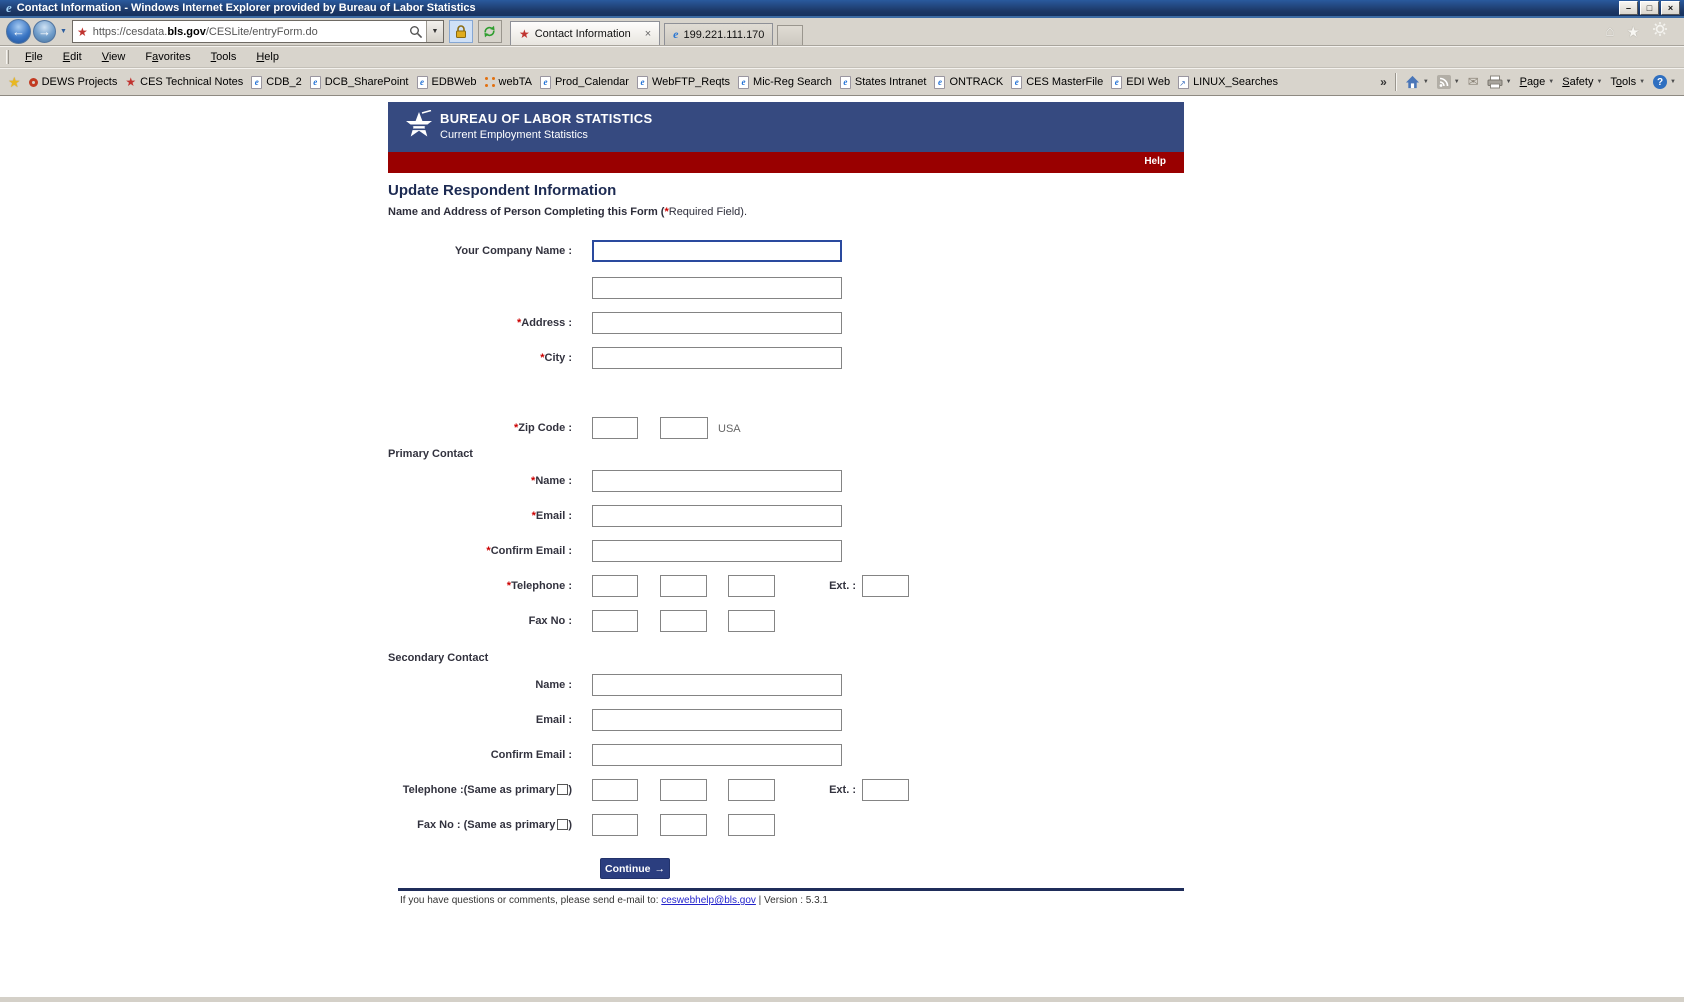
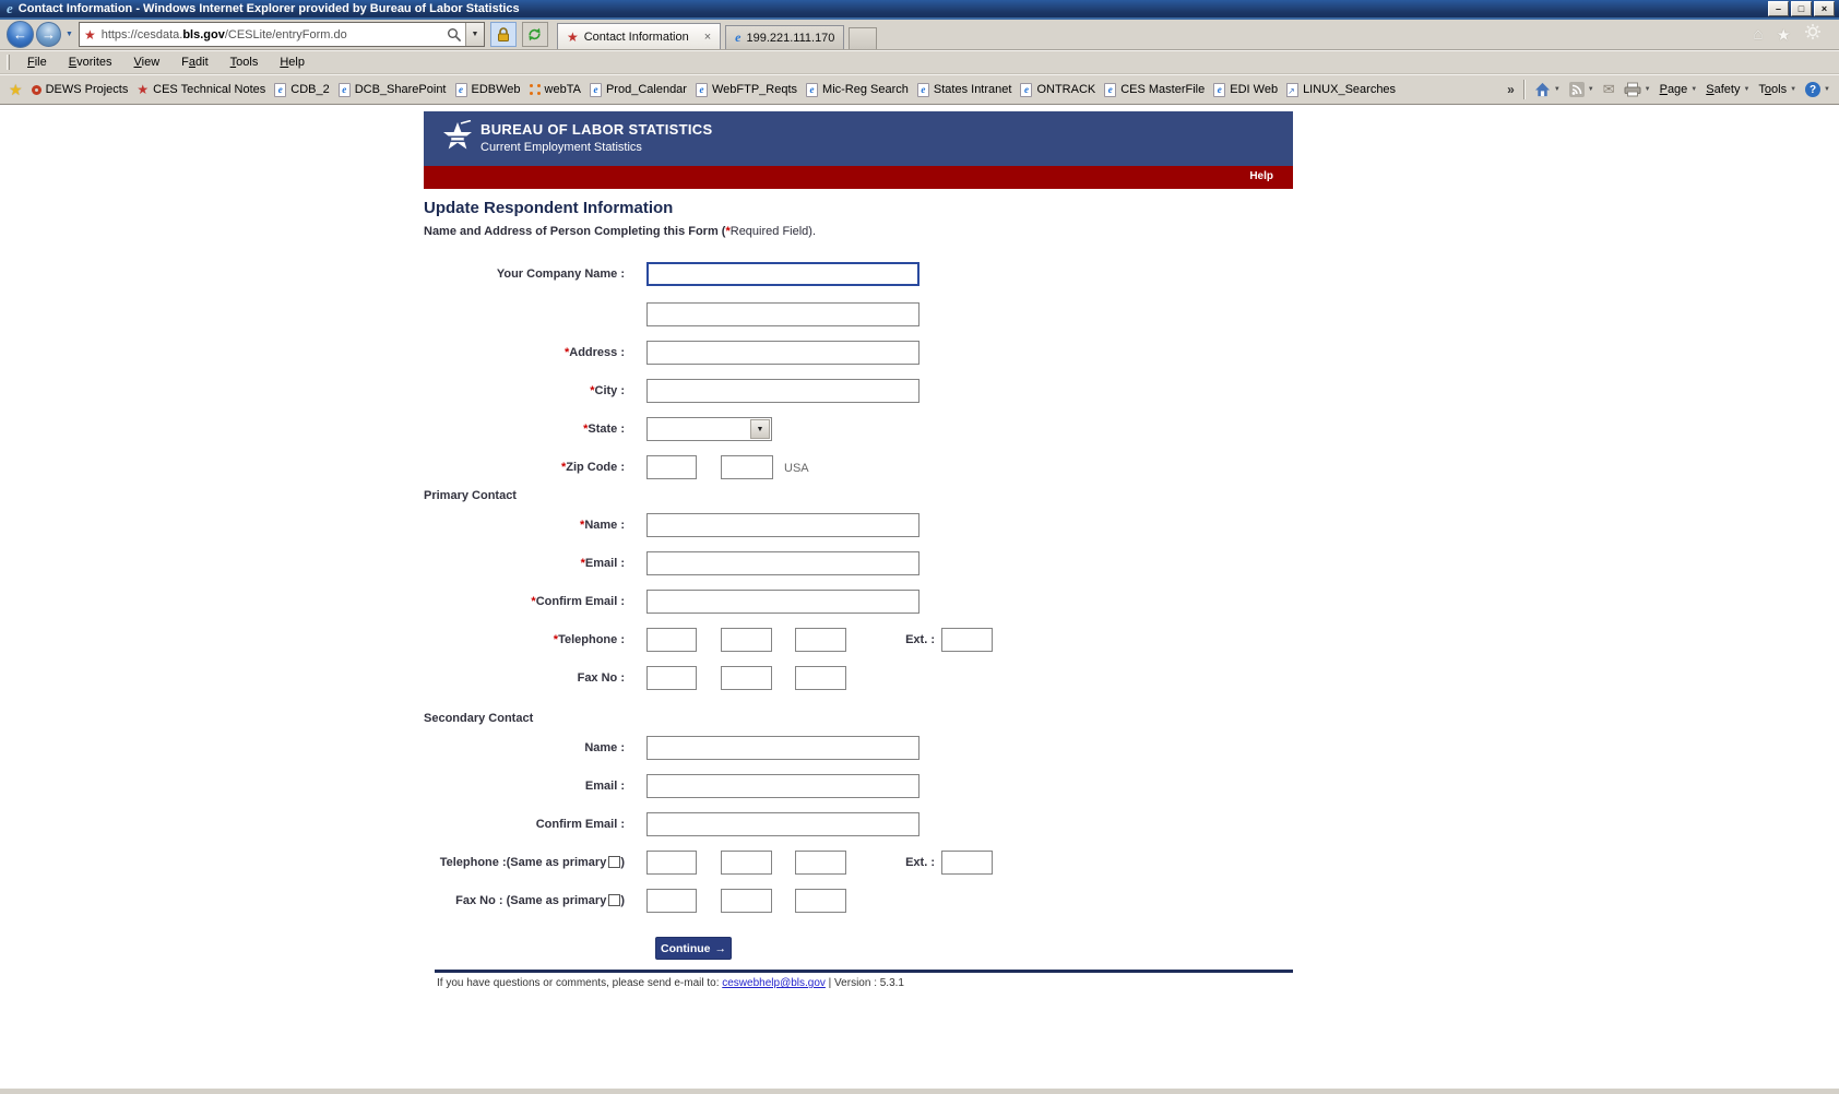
  e
  Contact Information - Windows Internet Explorer provided by Bureau of Labor Statistics
  –
  □
  ×
  ←
  →
  ★
  https://cesdata.bls.gov/CESLite/entryForm.do
  ★
  Contact Information
  ×
  e
  199.221.111.170
  ⌂
  ★
  File
- Edit
+ Evorites
  View
- Favorites
+ Fadit
  Tools
  Help
  ★
  DEWS Projects
  ★
  CES Technical Notes
  e
  CDB_2
  e
  DCB_SharePoint
  e
  EDBWeb
  webTA
  e
  Prod_Calendar
  e
  WebFTP_Reqts
  e
  Mic-Reg Search
  e
  States Intranet
  e
  ONTRACK
  e
  CES MasterFile
  e
  EDI Web
  ↗
  LINUX_Searches
  »
  ✉
  Page
  Safety
  Tools
  ?
  BUREAU OF LABOR STATISTICS
  Current Employment Statistics
  Help
  Update Respondent Information
  Name and Address of Person Completing this Form (*Required Field).
  Your Company Name :
  *Address :
  *City :
+ *State :
  *Zip Code :
  USA
  Primary Contact
  *Name :
  *Email :
  *Confirm Email :
  *Telephone :
  Ext. :
  Fax No :
  Secondary Contact
  Name :
  Email :
  Confirm Email :
  Telephone :(Same as primary )
  Ext. :
  Fax No : (Same as primary )
  Continue
  →
  If you have questions or comments, please send e-mail to: ceswebhelp@bls.gov | Version : 5.3.1
